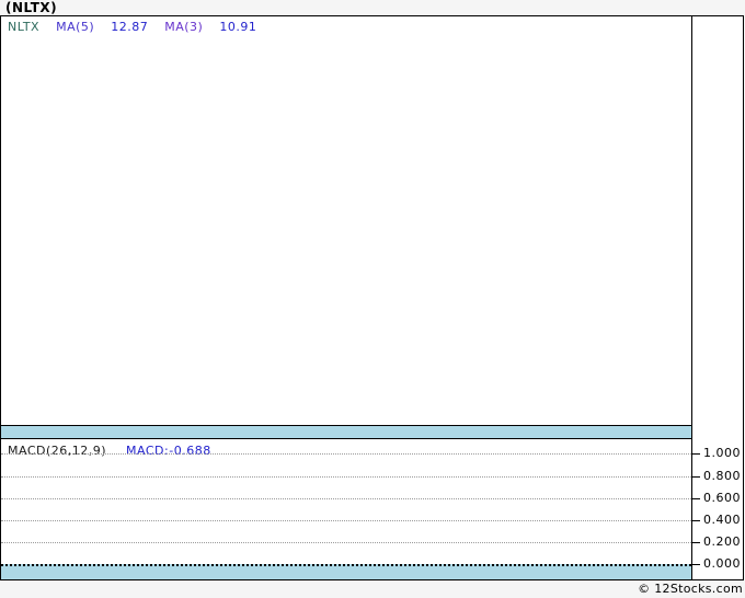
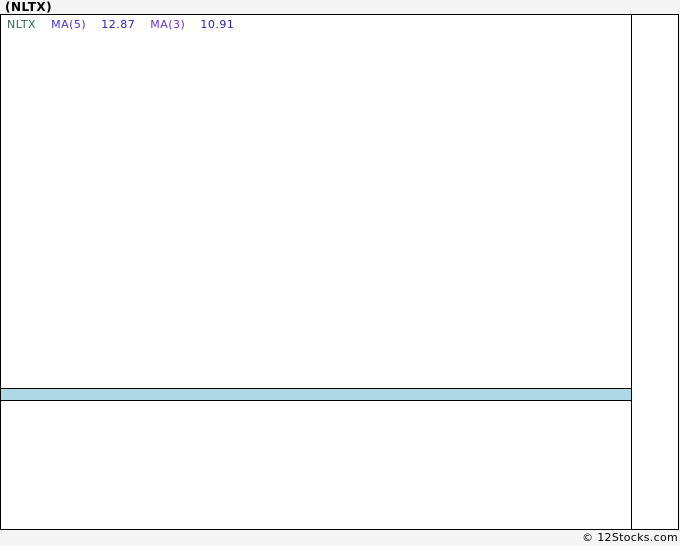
  (NLTX)
  NLTX MA(5) 12.87 MA(3) 10.91
- MACD(26,12,9) MACD:-0.688
- 1.000
- 0.800
- 0.600
- 0.400
- 0.200
- 0.000
  © 12Stocks.com
